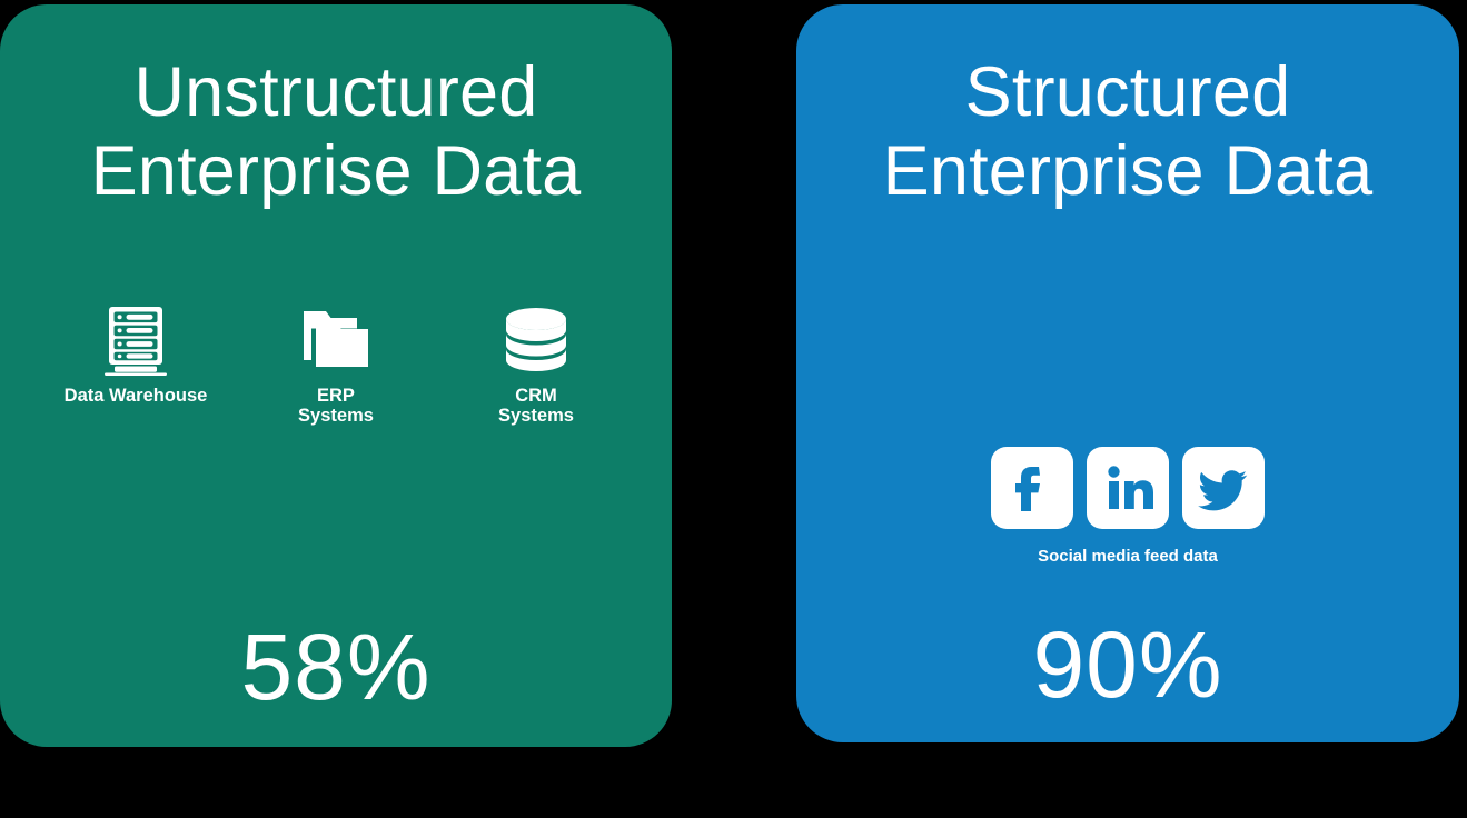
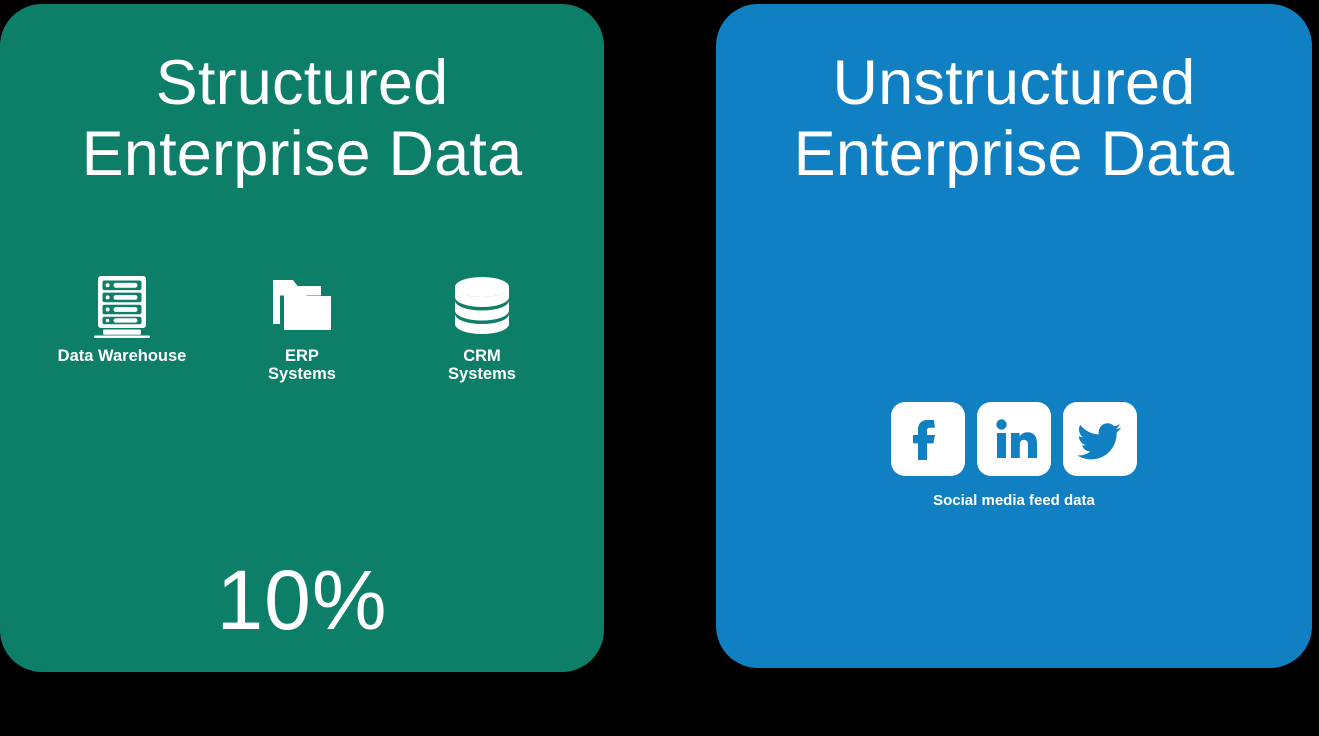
- Unstructured
+ Structured
  Enterprise Data
  Data Warehouse
  ERP
  Systems
  CRM
  Systems
- 58%
+ 10%
- Structured
+ Unstructured
  Enterprise Data
  Social media feed data
- 90%
